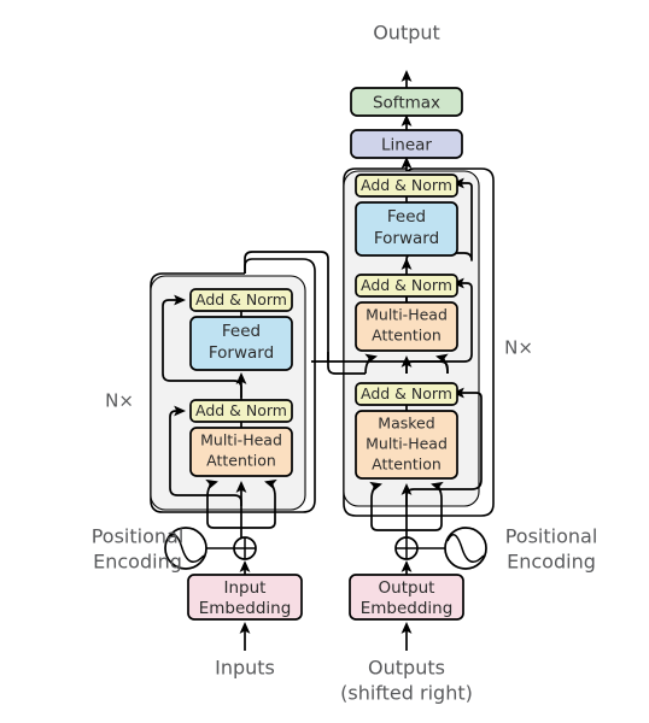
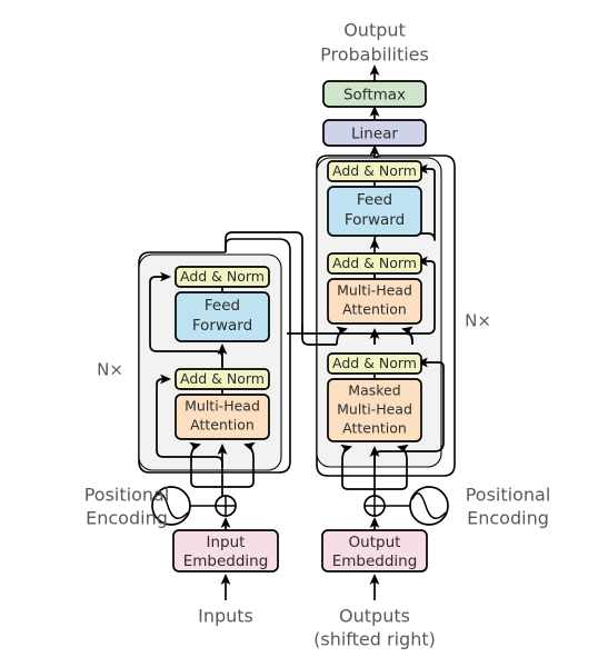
  Output
+ Probabilities
  Softmax
  Linear
  Add & Norm
  Feed
  Forward
  Add & Norm
  Multi-Head
  Attention
  Add & Norm
  Masked
  Multi-Head
  Attention
  N×
  Add & Norm
  Feed
  Forward
  Add & Norm
  Multi-Head
  Attention
  N×
  Positional
  Encoding
  Input
  Embedding
  Inputs
  Positional
  Encoding
  Output
  Embedding
  Outputs
  (shifted right)
